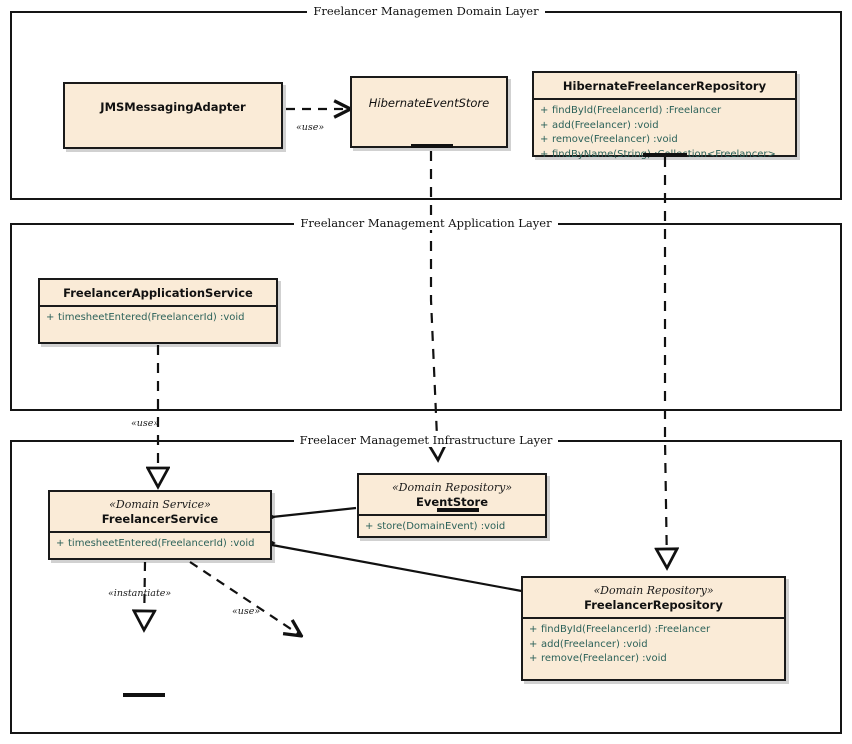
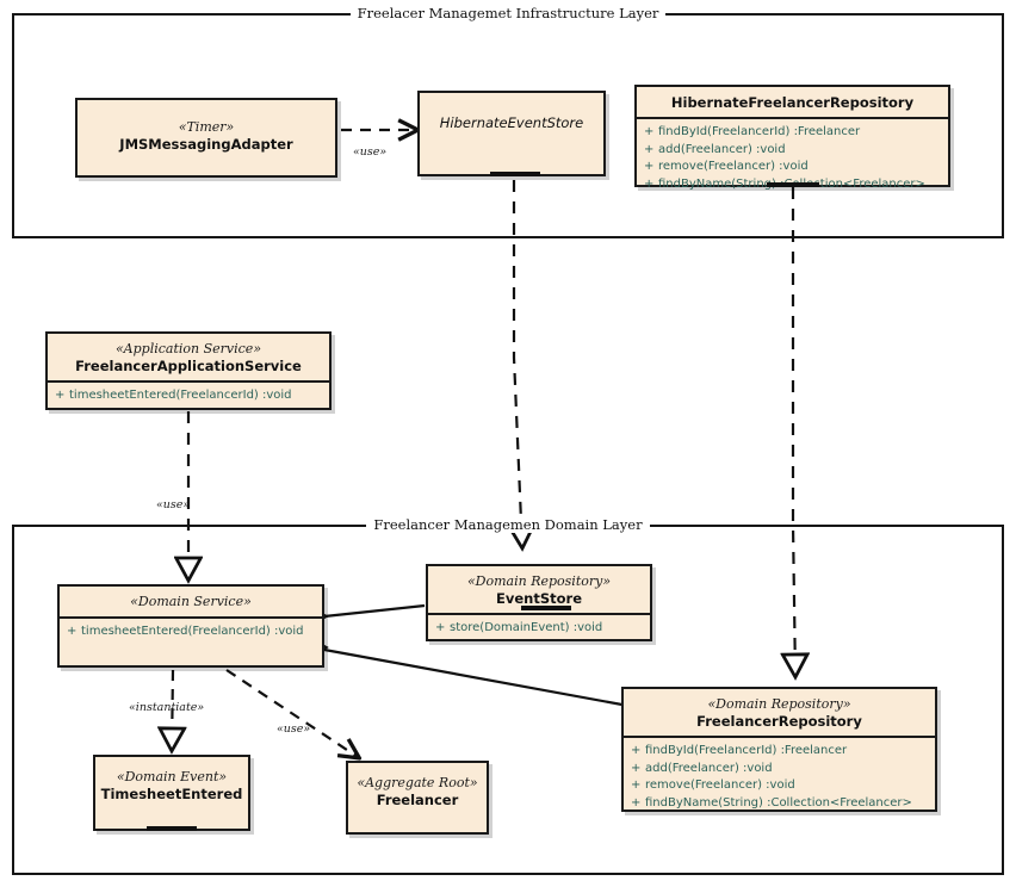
- Freelancer Managemen Domain Layer
+ Freelacer Managemet Infrastructure Layer
- Freelancer Management Application Layer
- Freelacer Managemet Infrastructure Layer
+ Freelancer Managemen Domain Layer
+ «Timer»
  JMSMessagingAdapter
  HibernateEventStore
  HibernateFreelancerRepository
  + findById(FreelancerId) :Freelancer
  + add(Freelancer) :void
  + remove(Freelancer) :void
  + findByName(Strintion<Freelancer>
  «use»
+ «Application Service»
  FreelancerApplicationService
  + timesheetEntered(FreelancerId) :void
  «use»
  «Domain Service»
- FreelancerService
  + timesheetEntered(FreelancerId) :void
  «Domain Repository»
  EventStore
  + store(DomainEvent) :void
  «Domain Repository»
  FreelancerRepository
  + findById(FreelancerId) :Freelancer
  + add(Freelancer) :void
  + remove(Freelancer) :void
+ + findByName(String) :Collection<Freelancer>
+ «Domain Event»
+ TimesheetEntered
+ «Aggregate Root»
+ Freelancer
  «instantiate»
  «use»
